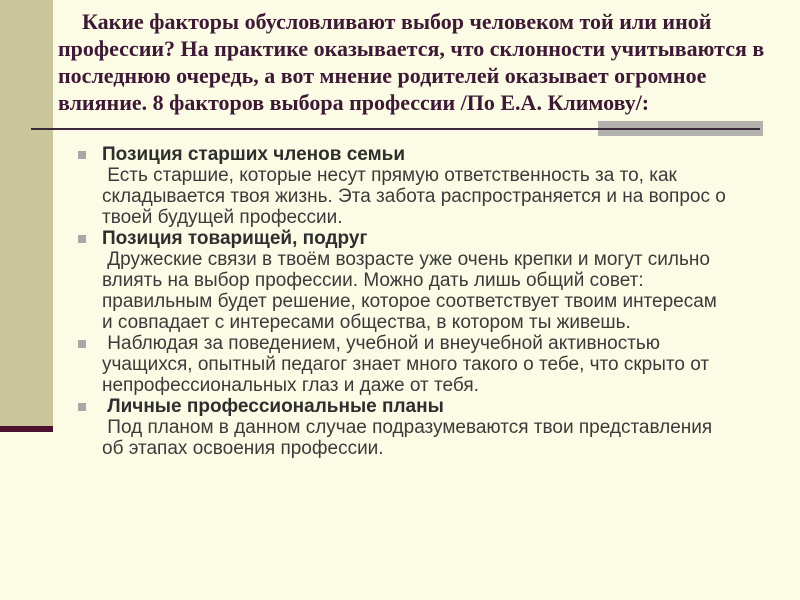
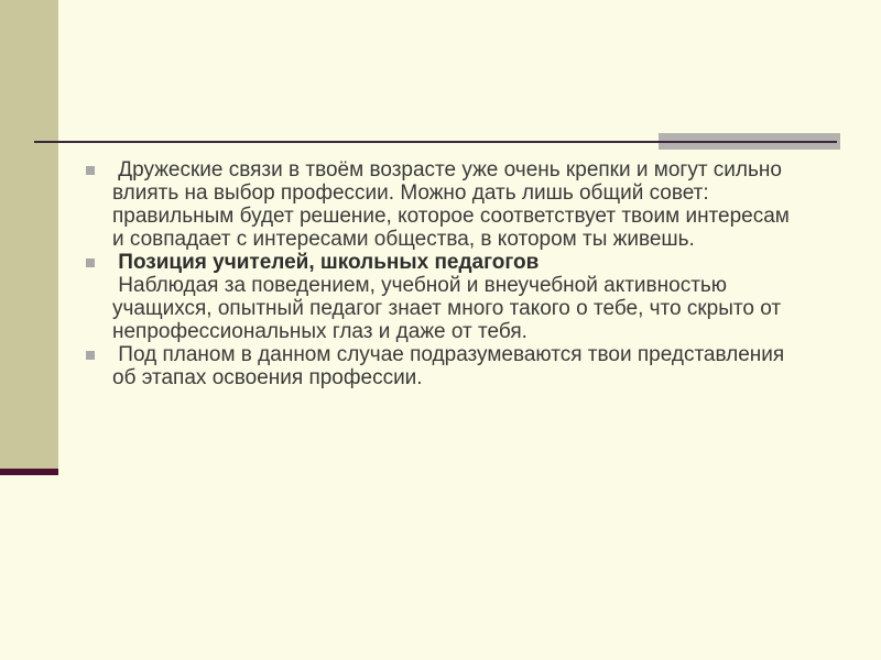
- Какие факторы обусловливают выбор человеком той или иной
- профессии? На практике оказывается, что склонности учитываются в
- последнюю очередь, а вот мнение родителей оказывает огромное
- влияние. 8 факторов выбора профессии /По Е.А. Климову/:
- Позиция старших членов семьи
- Есть старшие, которые несут прямую ответственность за то, как складывается твоя жизнь. Эта забота распространяется и на вопрос о твоей будущей профессии.
- Позиция товарищей, подруг
  Дружеские связи в твоём возрасте уже очень крепки и могут сильно влиять на выбор профессии. Можно дать лишь общий совет: правильным будет решение, которое соответствует твоим интересам и совпадает с интересами общества, в котором ты живешь.
+ Позиция учителей, школьных педагогов
  Наблюдая за поведением, учебной и внеучебной активностью учащихся, опытный педагог знает много такого о тебе, что скрыто от непрофессиональных глаз и даже от тебя.
- Личные профессиональные планы
  Под планом в данном случае подразумеваются твои представления об этапах освоения профессии.
